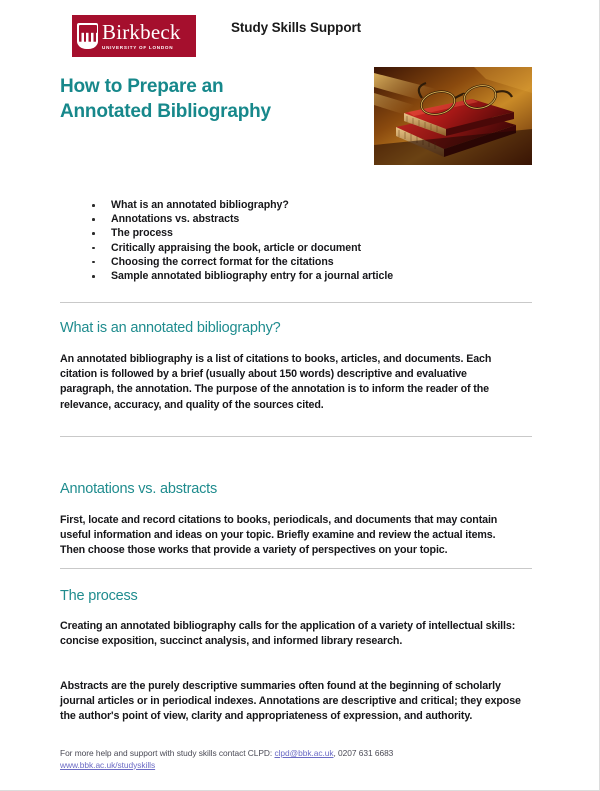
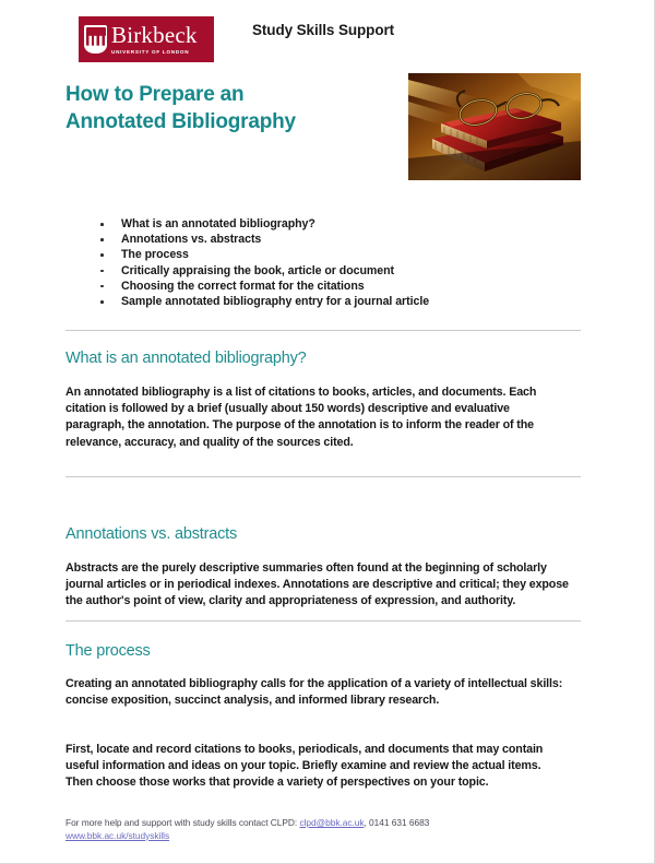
  Birkbeck
  Study Skills Support
  How to Prepare an
  Annotated Bibliography
  What is an annotated bibliography?
  Annotations vs. abstracts
  The process
  Critically appraising the book, article or document
  Choosing the correct format for the citations
  Sample annotated bibliography entry for a journal article
  What is an annotated bibliography?
  An annotated bibliography is a list of citations to books, articles, and documents. Each citation is followed by a brief (usually about 150 words) descriptive and evaluative paragraph, the annotation. The purpose of the annotation is to inform the reader of the relevance, accuracy, and quality of the sources cited.
  Annotations vs. abstracts
- First, locate and record citations to books, periodicals, and documents that may contain useful information and ideas on your topic. Briefly examine and review the actual items. Then choose those works that provide a variety of perspectives on your topic.
+ Abstracts are the purely descriptive summaries often found at the beginning of scholarly journal articles or in periodical indexes. Annotations are descriptive and critical; they expose the author's point of view, clarity and appropriateness of expression, and authority.
  The process
  Creating an annotated bibliography calls for the application of a variety of intellectual skills: concise exposition, succinct analysis, and informed library research.
- Abstracts are the purely descriptive summaries often found at the beginning of scholarly journal articles or in periodical indexes. Annotations are descriptive and critical; they expose the author's point of view, clarity and appropriateness of expression, and authority.
+ First, locate and record citations to books, periodicals, and documents that may contain useful information and ideas on your topic. Briefly examine and review the actual items. Then choose those works that provide a variety of perspectives on your topic.
- For more help and support with study skills contact CLPD: clpd@bbk.ac.uk, 0207 631 6683
+ For more help and support with study skills contact CLPD: clpd@bbk.ac.uk, 0141 631 6683
  www.bbk.ac.uk/studyskills
